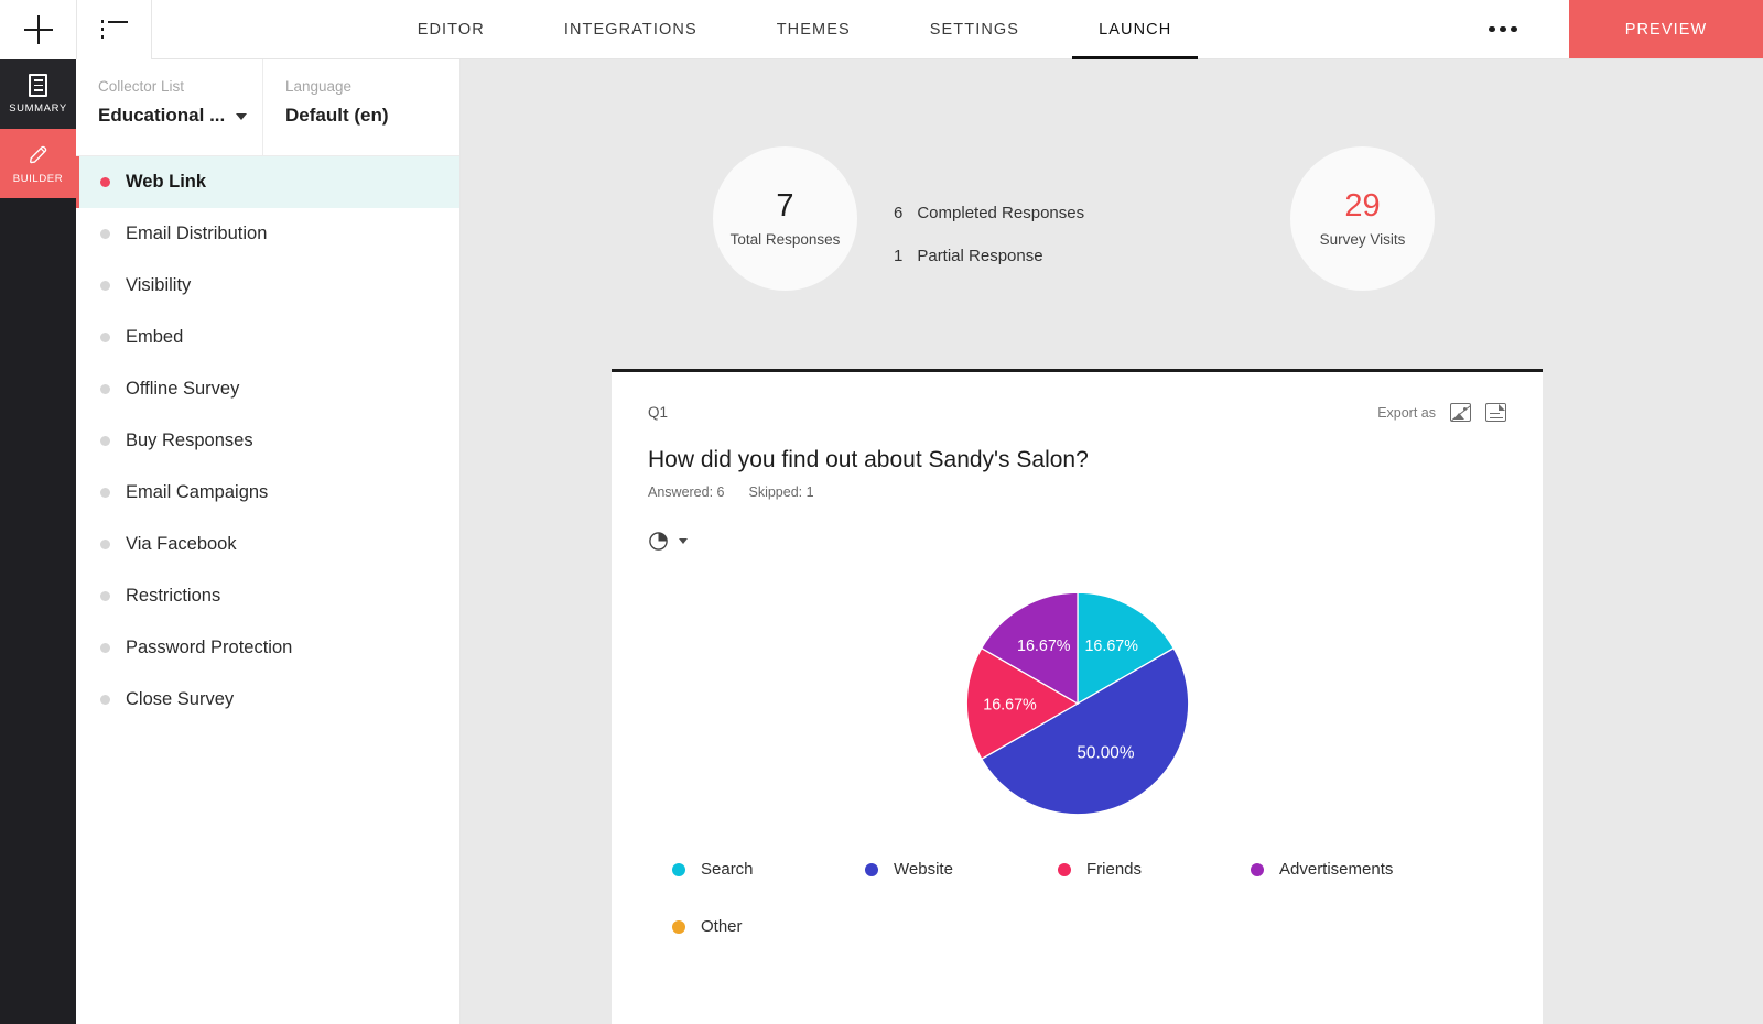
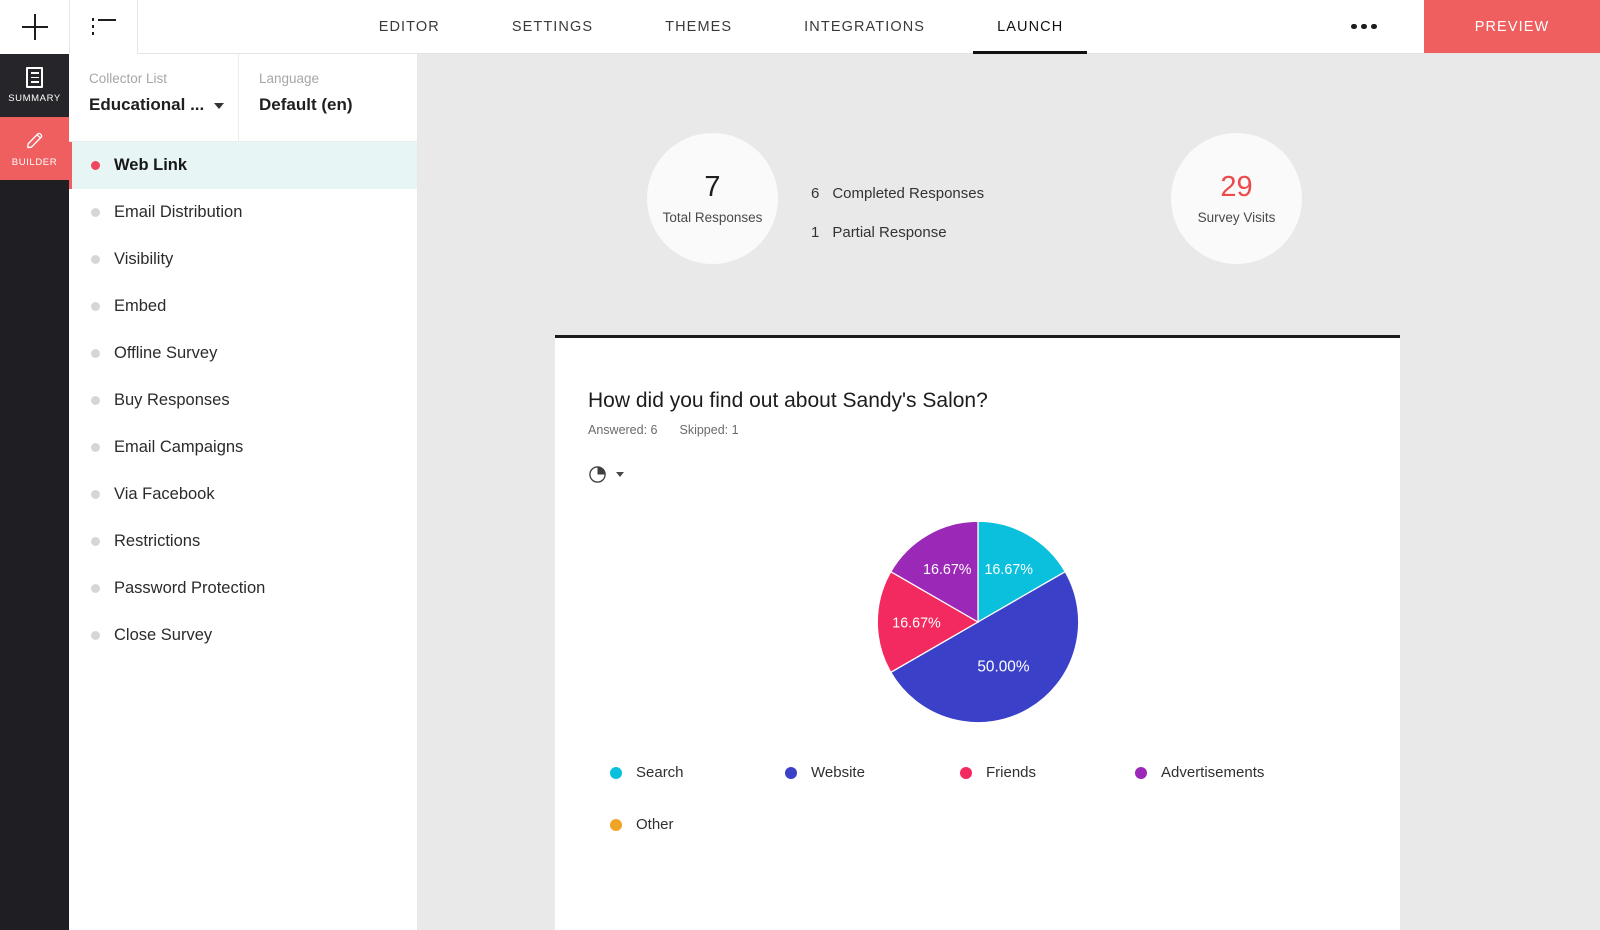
  EDITOR
- INTEGRATIONS
+ SETTINGS
  THEMES
- SETTINGS
+ INTEGRATIONS
  LAUNCH
  PREVIEW
  SUMMARY
  BUILDER
  Collector List
  Educational ...
  Language
  Default (en)
  Web Link
  Email Distribution
  Visibility
  Embed
  Offline Survey
  Buy Responses
  Email Campaigns
  Via Facebook
  Restrictions
  Password Protection
  Close Survey
  7
  Total Responses
  6
  Completed Responses
  1
  Partial Response
  29
  Survey Visits
- Q1
- Export as
  How did you find out about Sandy's Salon?
  Answered: 6
  Skipped: 1
  16.67%
  50.00%
  16.67%
  16.67%
  Search
  Website
  Friends
  Advertisements
  Other
